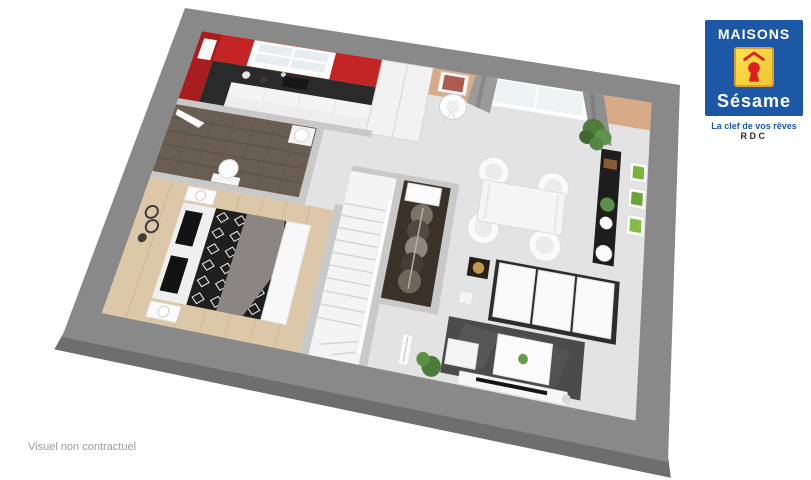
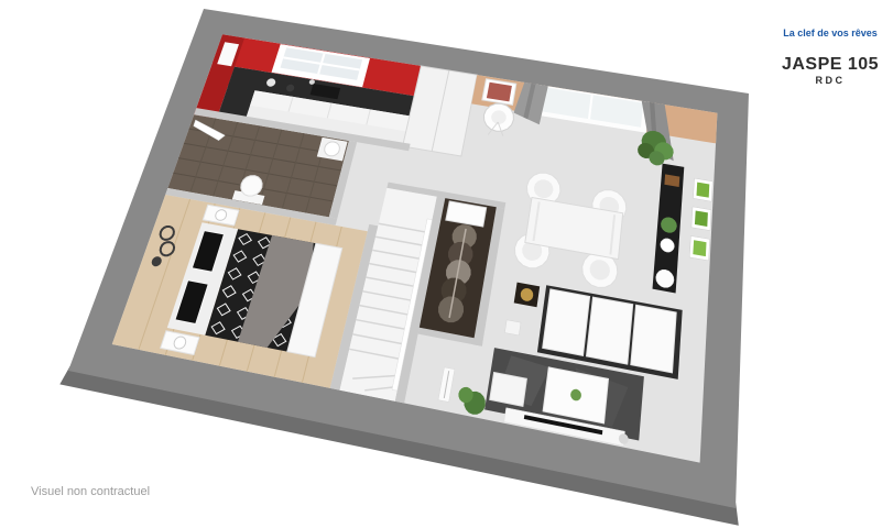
- MAISONS
- Sésame
  La clef de vos rêves
+ JASPE 105
  RDC
  Visuel non contractuel
